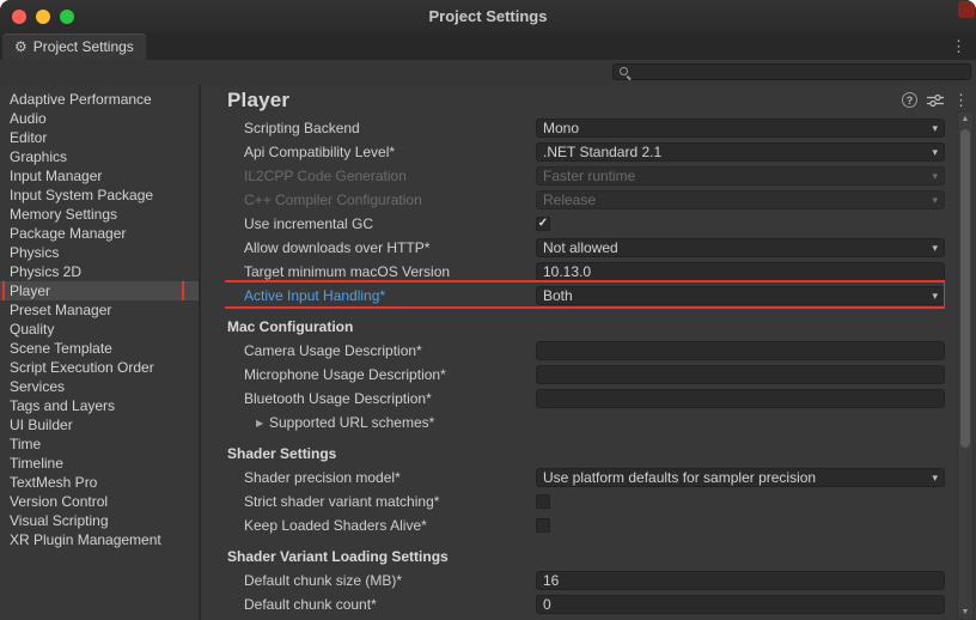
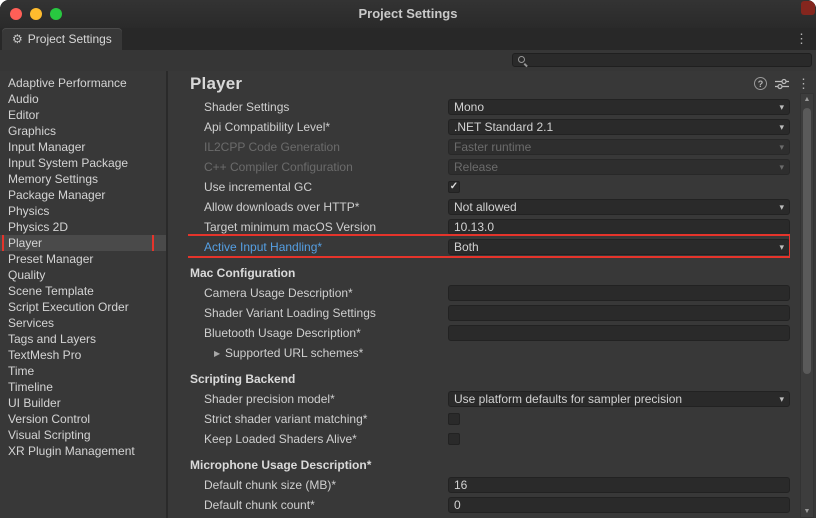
  Project Settings
  ⚙
  Project Settings
  ⋮
  Adaptive Performance
  Audio
  Editor
  Graphics
  Input Manager
  Input System Package
  Memory Settings
  Package Manager
  Physics
  Physics 2D
  Player
  Preset Manager
  Quality
  Scene Template
  Script Execution Order
  Services
  Tags and Layers
- UI Builder
+ TextMesh Pro
  Time
  Timeline
- TextMesh Pro
+ UI Builder
  Version Control
  Visual Scripting
  XR Plugin Management
  Player
  ?
  ⋮
- Scripting Backend
+ Shader Settings
  Mono
  ▾
  Api Compatibility Level*
  .NET Standard 2.1
  ▾
  IL2CPP Code Generation
  Faster runtime
  ▾
  C++ Compiler Configuration
  Release
  ▾
  Use incremental GC
  ✓
  Allow downloads over HTTP*
  Not allowed
  ▾
  Target minimum macOS Version
  10.13.0
  Active Input Handling*
  Both
  ▾
  Mac Configuration
  Camera Usage Description*
- Microphone Usage Description*
+ Shader Variant Loading Settings
  Bluetooth Usage Description*
  ▶
  Supported URL schemes*
- Shader Settings
+ Scripting Backend
  Shader precision model*
  Use platform defaults for sampler precision
  ▾
  Strict shader variant matching*
  Keep Loaded Shaders Alive*
- Shader Variant Loading Settings
+ Microphone Usage Description*
  Default chunk size (MB)*
  16
  Default chunk count*
  0
